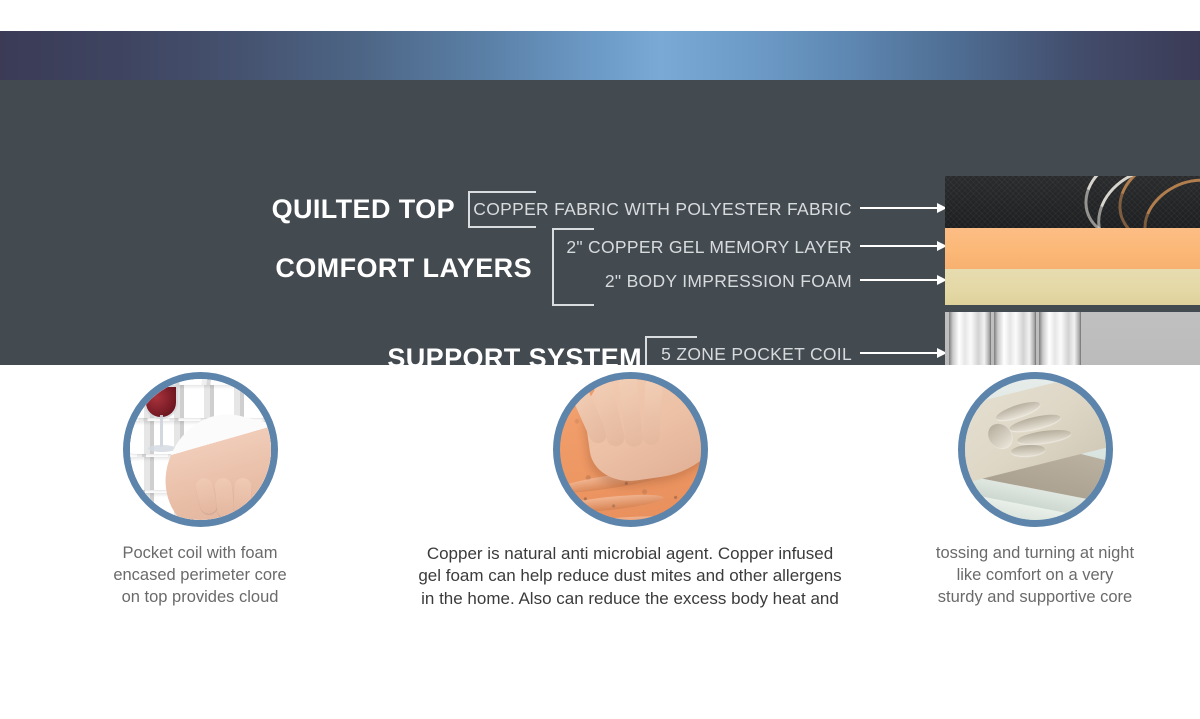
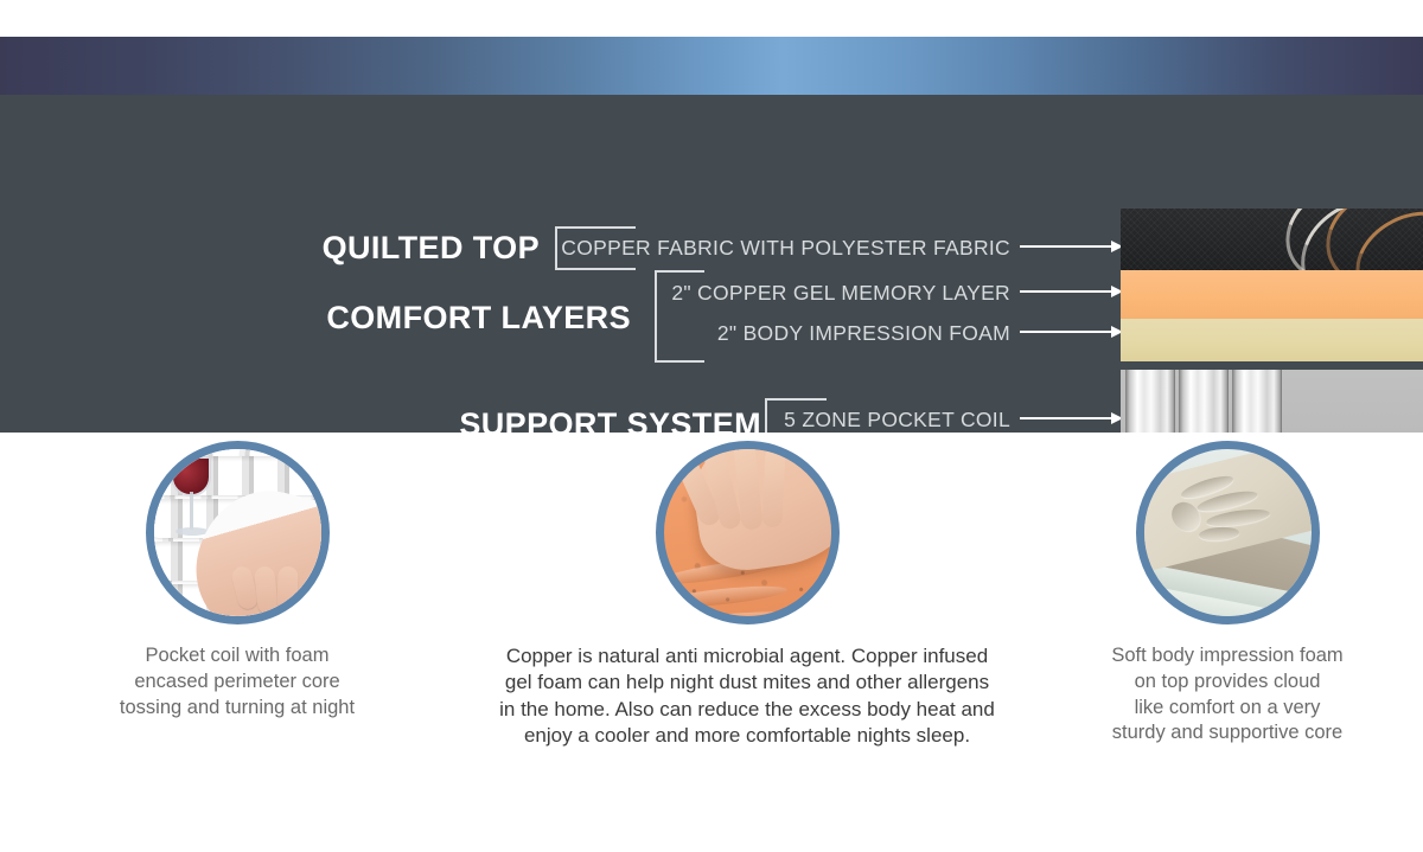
  QUILTED TOP
  COMFORT LAYERS
  SUPPORT SYSTEM
  COPPER FABRIC WITH POLYESTER FABRIC
  2" COPPER GEL MEMORY LAYER
  2" BODY IMPRESSION FOAM
  5 ZONE POCKET COIL
  Pocket coil with foam
  encased perimeter core
- on top provides cloud
+ tossing and turning at night
  Copper is natural anti microbial agent. Copper infused
- gel foam can help reduce dust mites and other allergens
+ gel foam can help night dust mites and other allergens
  in the home. Also can reduce the excess body heat and
+ enjoy a cooler and more comfortable nights sleep.
+ Soft body impression foam
- tossing and turning at night
+ on top provides cloud
  like comfort on a very
  sturdy and supportive core
